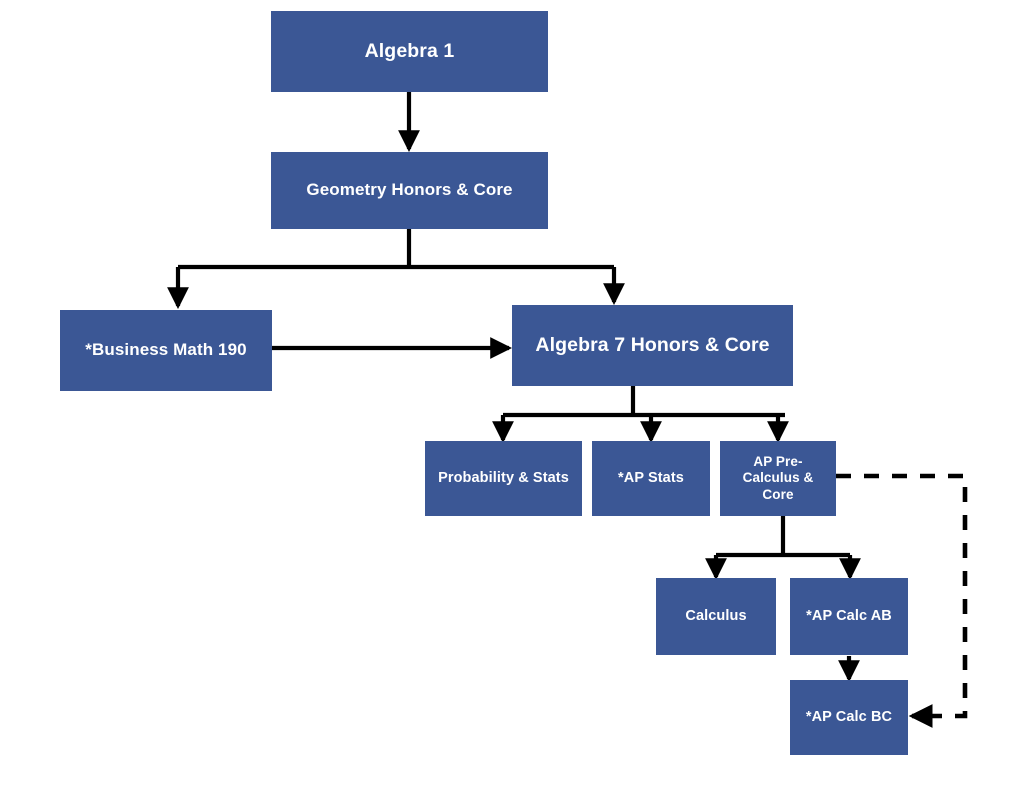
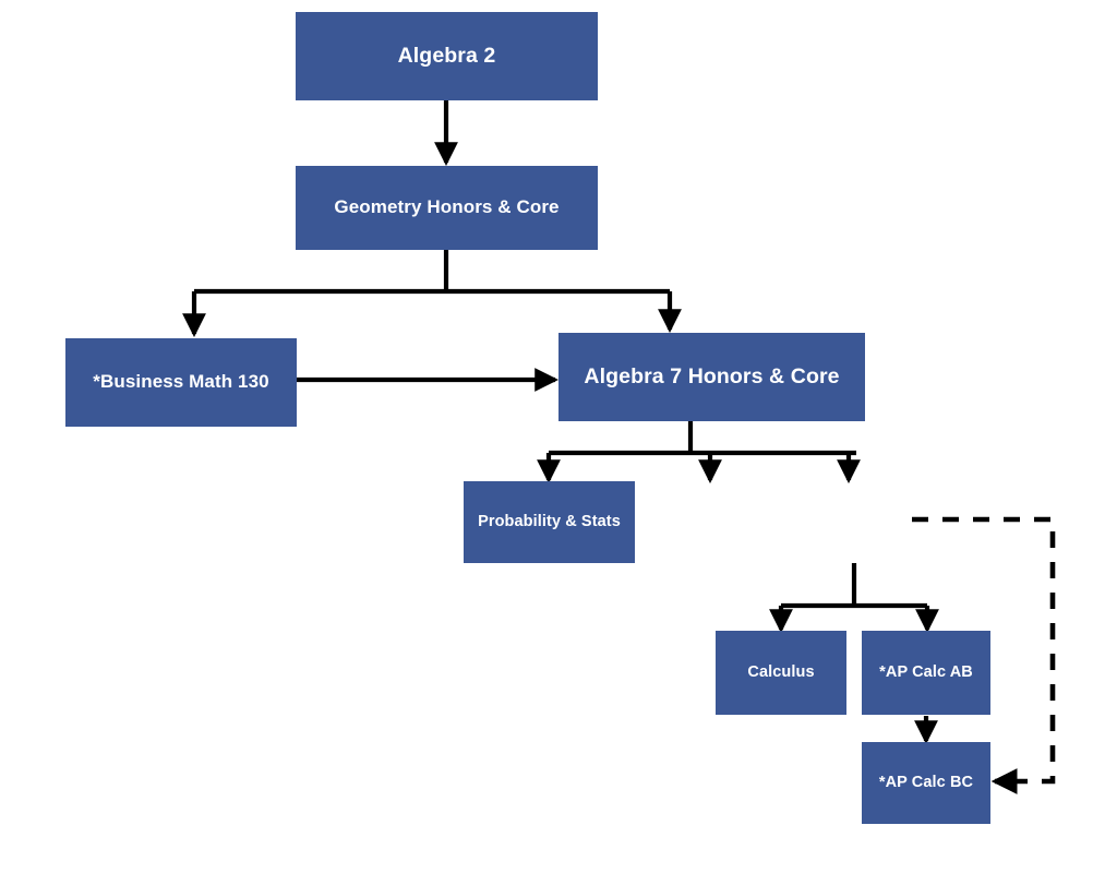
- Algebra 1
+ Algebra 2
  Geometry Honors & Core
- *Business Math 190
+ *Business Math 130
  Algebra 7 Honors & Core
  Probability & Stats
- *AP Stats
- AP Pre-
- Calculus &
- Core
  Calculus
  *AP Calc AB
  *AP Calc BC
